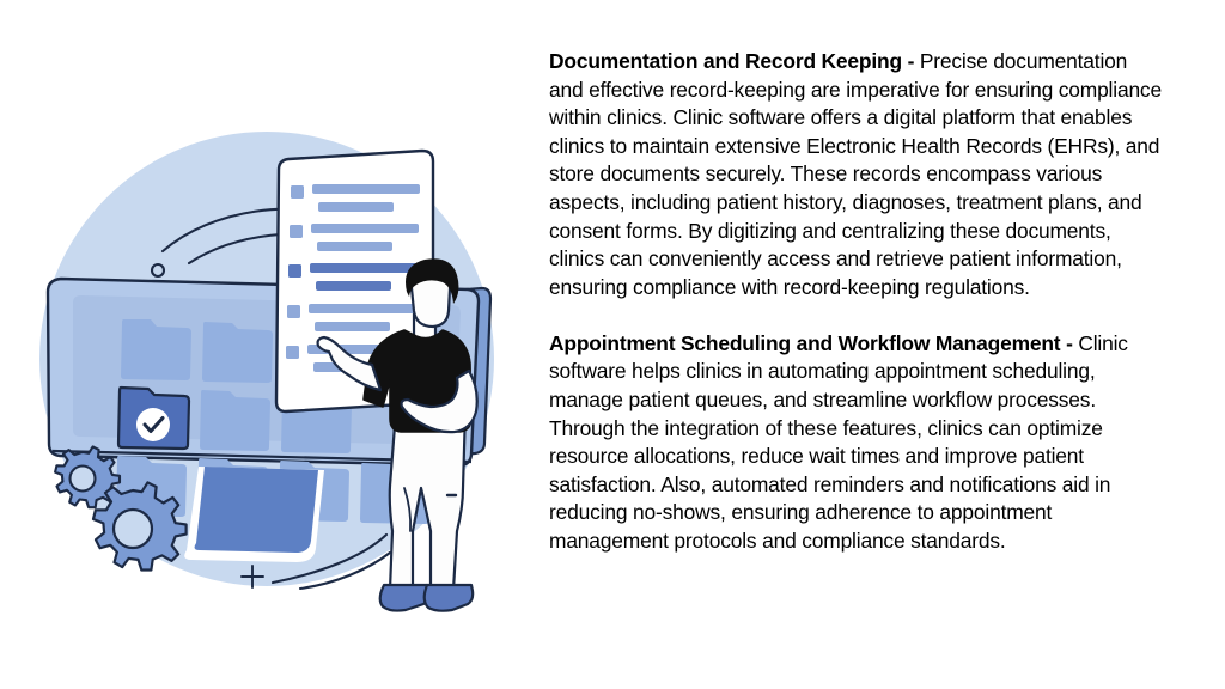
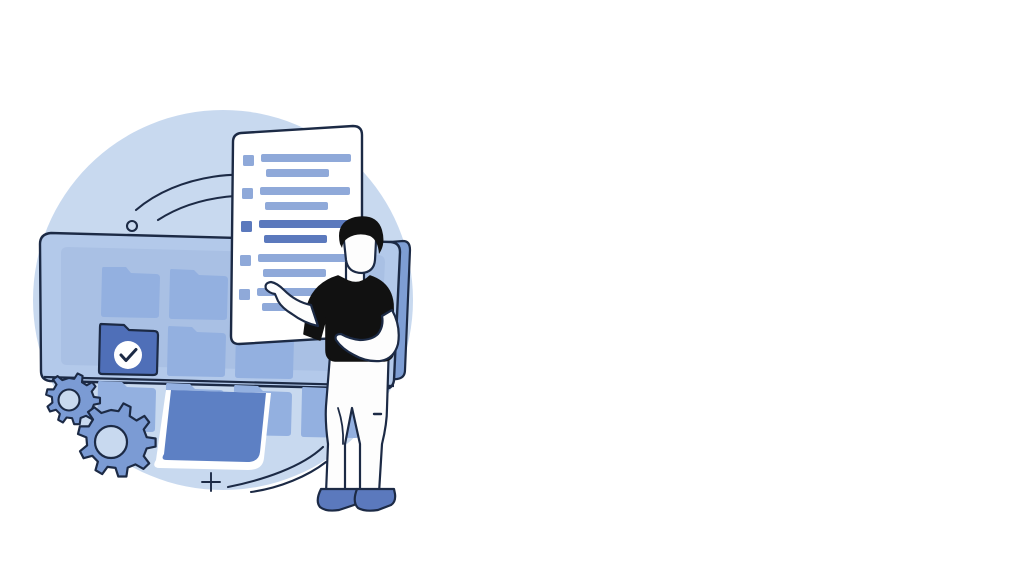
- Documentation and Record Keeping - Precise documentation and effective record-keeping are imperative for ensuring compliance within clinics. Clinic software offers a digital platform that enables clinics to maintain extensive Electronic Health Records (EHRs), and store documents securely. These records encompass various aspects, including patient history, diagnoses, treatment plans, and consent forms. By digitizing and centralizing these documents, clinics can conveniently access and retrieve patient information, ensuring compliance with record-keeping regulations.
- Appointment Scheduling and Workflow Management - Clinic software helps clinics in automating appointment scheduling, manage patient queues, and streamline workflow processes. Through the integration of these features, clinics can optimize resource allocations, reduce wait times and improve patient satisfaction. Also, automated reminders and notifications aid in reducing no-shows, ensuring adherence to appointment management protocols and compliance standards.
